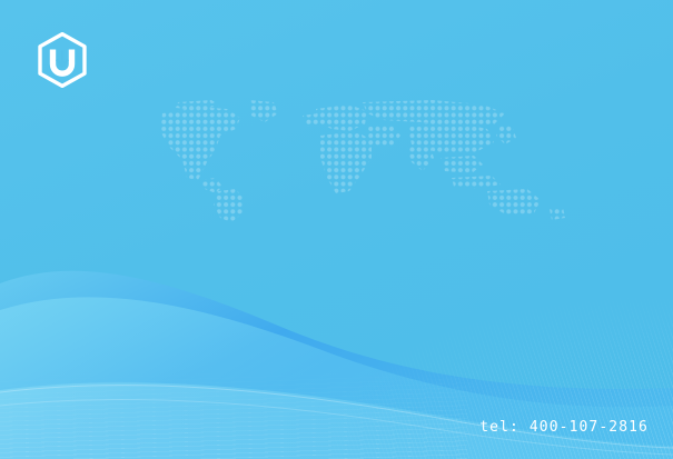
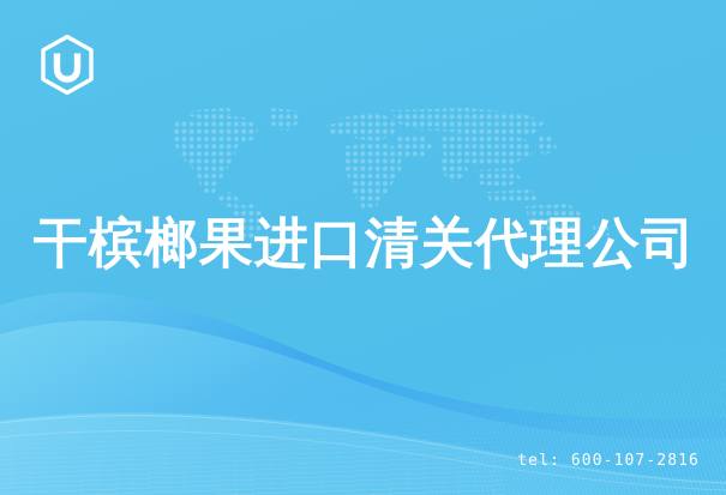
+ 干槟榔果进口清关代理公司
- tel: 400-107-2816
+ tel: 600-107-2816
